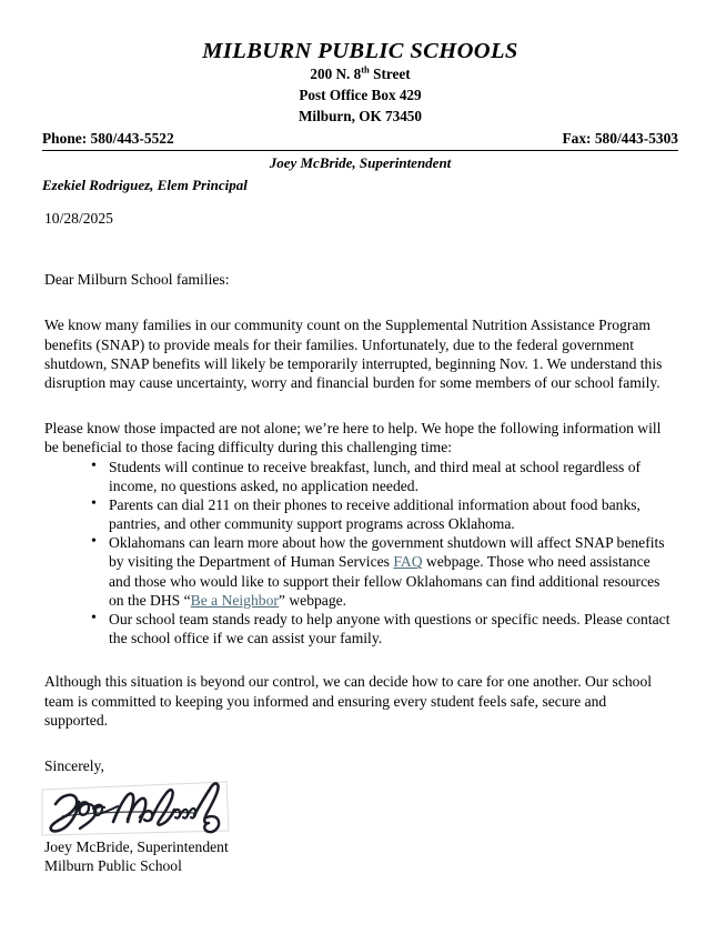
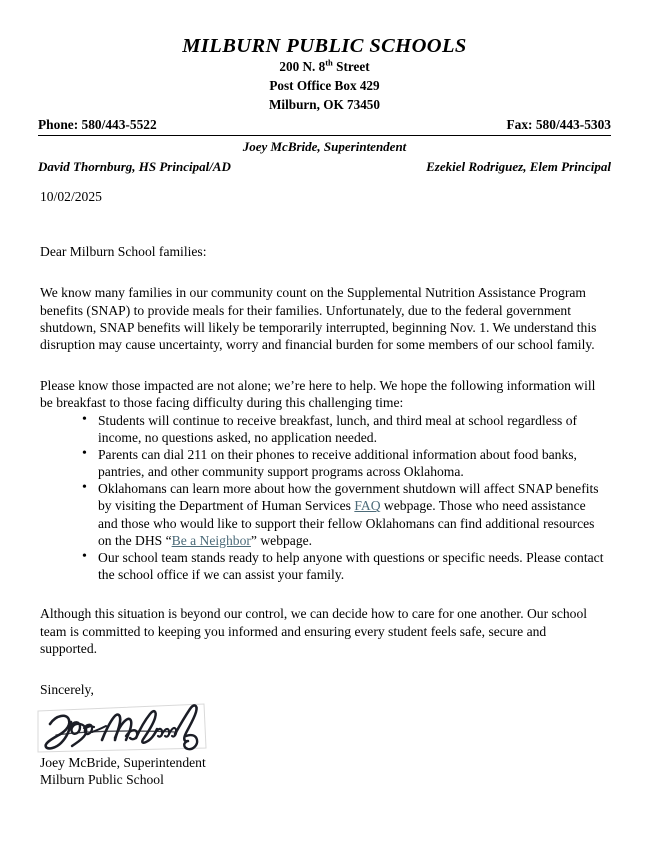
  MILBURN PUBLIC SCHOOLS
  200 N. 8th Street
  Post Office Box 429
  Milburn, OK 73450
  Phone: 580/443-5522
  Fax: 580/443-5303
  Joey McBride, Superintendent
+ David Thornburg, HS Principal/AD
  Ezekiel Rodriguez, Elem Principal
- 10/28/2025
+ 10/02/2025
  Dear Milburn School families:
  We know many families in our community count on the Supplemental Nutrition Assistance Program benefits (SNAP) to provide meals for their families. Unfortunately, due to the federal government shutdown, SNAP benefits will likely be temporarily interrupted, beginning Nov. 1. We understand this disruption may cause uncertainty, worry and financial burden for some members of our school family.
- Please know those impacted are not alone; we’re here to help. We hope the following information will be beneficial to those facing difficulty during this challenging time:
+ Please know those impacted are not alone; we’re here to help. We hope the following information will be breakfast to those facing difficulty during this challenging time:
  Students will continue to receive breakfast, lunch, and third meal at school regardless of income, no questions asked, no application needed.
  Parents can dial 211 on their phones to receive additional information about food banks, pantries, and other community support programs across Oklahoma.
  Oklahomans can learn more about how the government shutdown will affect SNAP benefits by visiting the Department of Human Services FAQ webpage. Those who need assistance and those who would like to support their fellow Oklahomans can find additional resources on the DHS “Be a Neighbor” webpage.
  Our school team stands ready to help anyone with questions or specific needs. Please contact the school office if we can assist your family.
  Although this situation is beyond our control, we can decide how to care for one another. Our school team is committed to keeping you informed and ensuring every student feels safe, secure and supported.
  Sincerely,
  Joey McBride, Superintendent
  Milburn Public School
